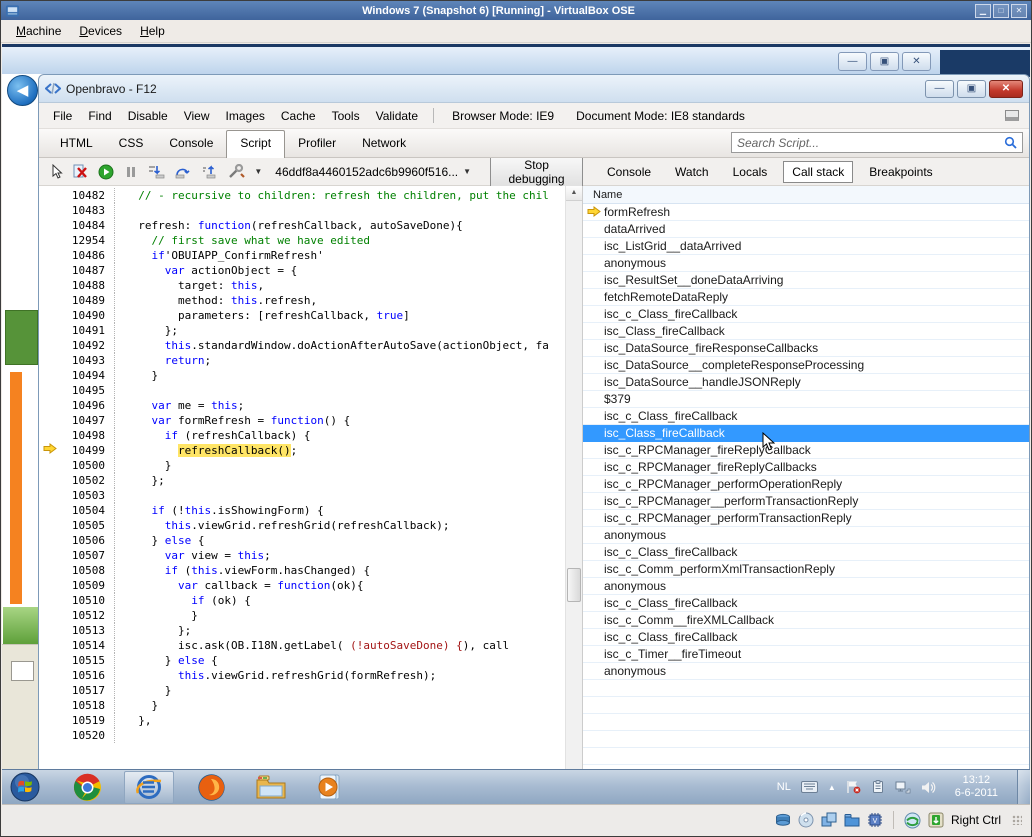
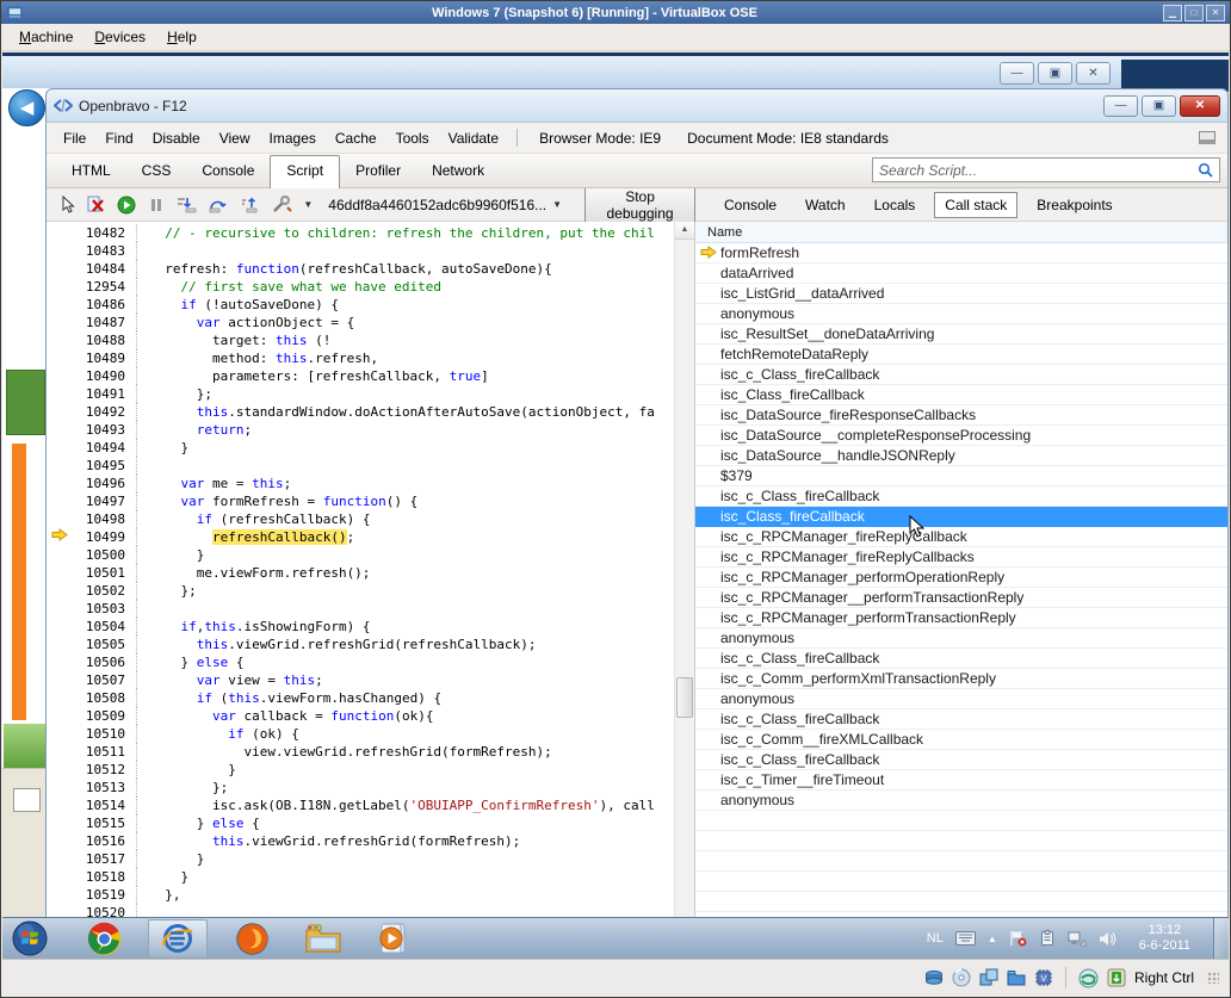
  Windows 7 (Snapshot 6) [Running] - VirtualBox OSE
  ▁
  □
  ✕
  Machine
  Devices
  Help
  —
  ▣
  ✕
  ◀
  Openbravo - F12
  —
  ▣
  ✕
  File
  Find
  Disable
  View
  Images
  Cache
  Tools
  Validate
  Browser Mode: IE9
  Document Mode: IE8 standards
  HTML
  CSS
  Console
  Script
  Profiler
  Network
  Search Script...
  ▼
  46ddf8a4460152adc6b9960f516...
  ▼
  Stop debugging
  Console
  Watch
  Locals
  Call stack
  Breakpoints
  10482
  // - recursive to children: refresh the children, put the chil
  10483
  10484
  refresh: function(refreshCallback, autoSaveDone){
  12954
  // first save what we have edited
  10486
- if'OBUIAPP_ConfirmRefresh'
+ if (!autoSaveDone) {
  10487
  var actionObject = {
  10488
- target: this,
+ target: this (!
  10489
  method: this.refresh,
  10490
  parameters: [refreshCallback, true]
  10491
  };
  10492
  this.standardWindow.doActionAfterAutoSave(actionObject, fa
  10493
  return;
  10494
  }
  10495
  10496
  var me = this;
  10497
  var formRefresh = function() {
  10498
  if (refreshCallback) {
  10499
  refreshCallback();
  10500
  }
+ 10501
+ me.viewForm.refresh();
  10502
  };
  10503
  10504
- if (!this.isShowingForm) {
+ if,this.isShowingForm) {
  10505
  this.viewGrid.refreshGrid(refreshCallback);
  10506
  } else {
  10507
  var view = this;
  10508
  if (this.viewForm.hasChanged) {
  10509
  var callback = function(ok){
  10510
  if (ok) {
+ 10511
+ view.viewGrid.refreshGrid(formRefresh);
  10512
  }
  10513
  };
  10514
- isc.ask(OB.I18N.getLabel( (!autoSaveDone) {), call
+ isc.ask(OB.I18N.getLabel('OBUIAPP_ConfirmRefresh'), call
  10515
  } else {
  10516
  this.viewGrid.refreshGrid(formRefresh);
  10517
  }
  10518
  }
  10519
  },
  10520
  Name
  formRefresh
  dataArrived
  isc_ListGrid__dataArrived
  anonymous
  isc_ResultSet__doneDataArriving
  fetchRemoteDataReply
  isc_c_Class_fireCallback
  isc_Class_fireCallback
  isc_DataSource_fireResponseCallbacks
  isc_DataSource__completeResponseProcessing
  isc_DataSource__handleJSONReply
  $379
  isc_c_Class_fireCallback
  isc_Class_fireCallback
  isc_c_RPCManager_fireReplyallback
  isc_c_RPCManager_fireReplyCallbacks
  isc_c_RPCManager_performOperationReply
  isc_c_RPCManager__performTransactionReply
  isc_c_RPCManager_performTransactionReply
  anonymous
  isc_c_Class_fireCallback
  isc_c_Comm_performXmlTransactionReply
  anonymous
  isc_c_Class_fireCallback
  isc_c_Comm__fireXMLCallback
  isc_c_Class_fireCallback
  isc_c_Timer__fireTimeout
  anonymous
  NL
  ▲
  13:12
  6-6-2011
  Right Ctrl
